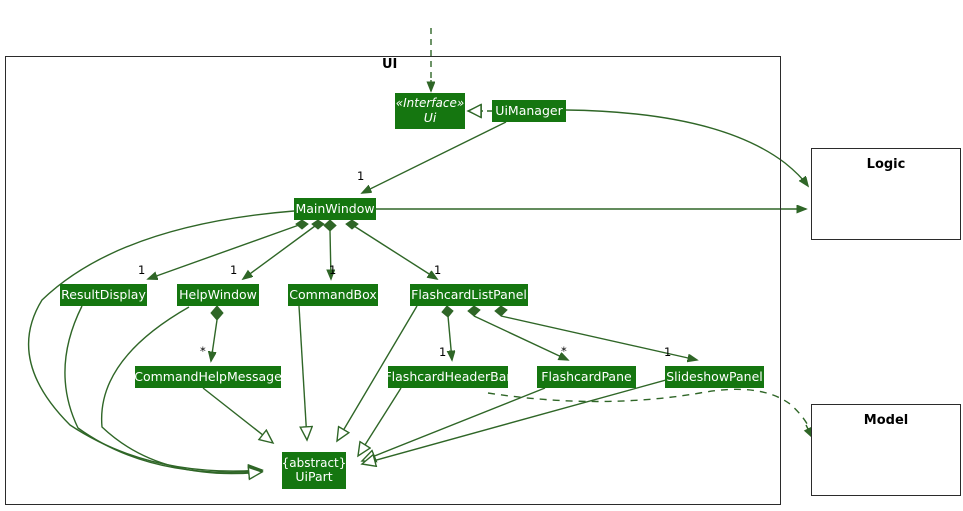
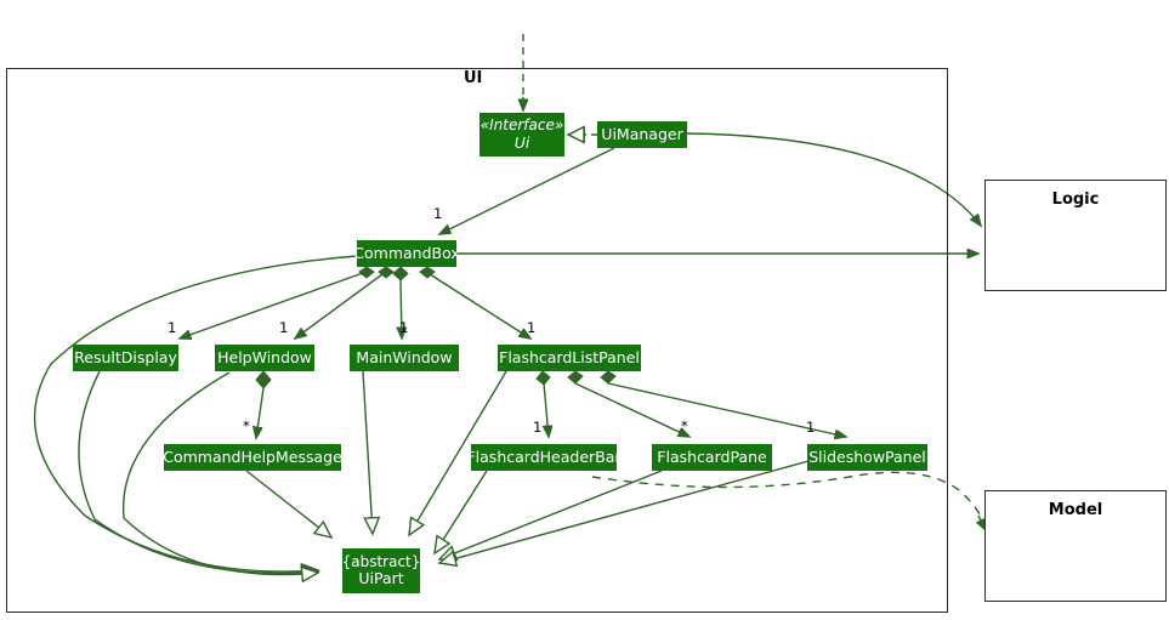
  UI
  Logic
  Model
  «Interface»
  Ui
  UiManager
- MainWindow
+ CommandBox
  ResultDisplay
  HelpWindow
- CommandBox
+ MainWindow
  FlashcardListPanel
  CommandHelpMessage
  FlashcardHeaderBar
  FlashcardPane
  SlideshowPanel
  {abstract}
  UiPart
  1
  1
  1
  1
  1
  *
  1
  *
  1
